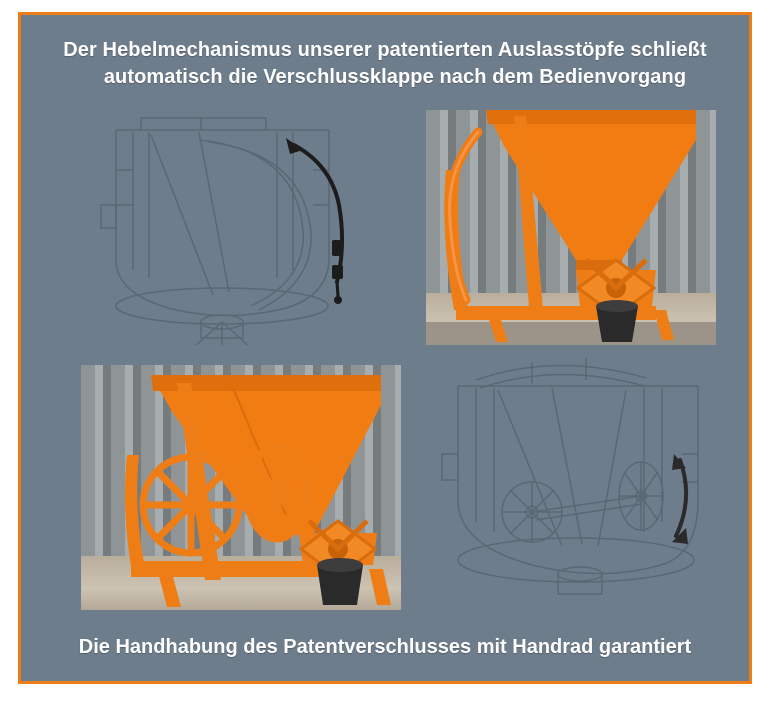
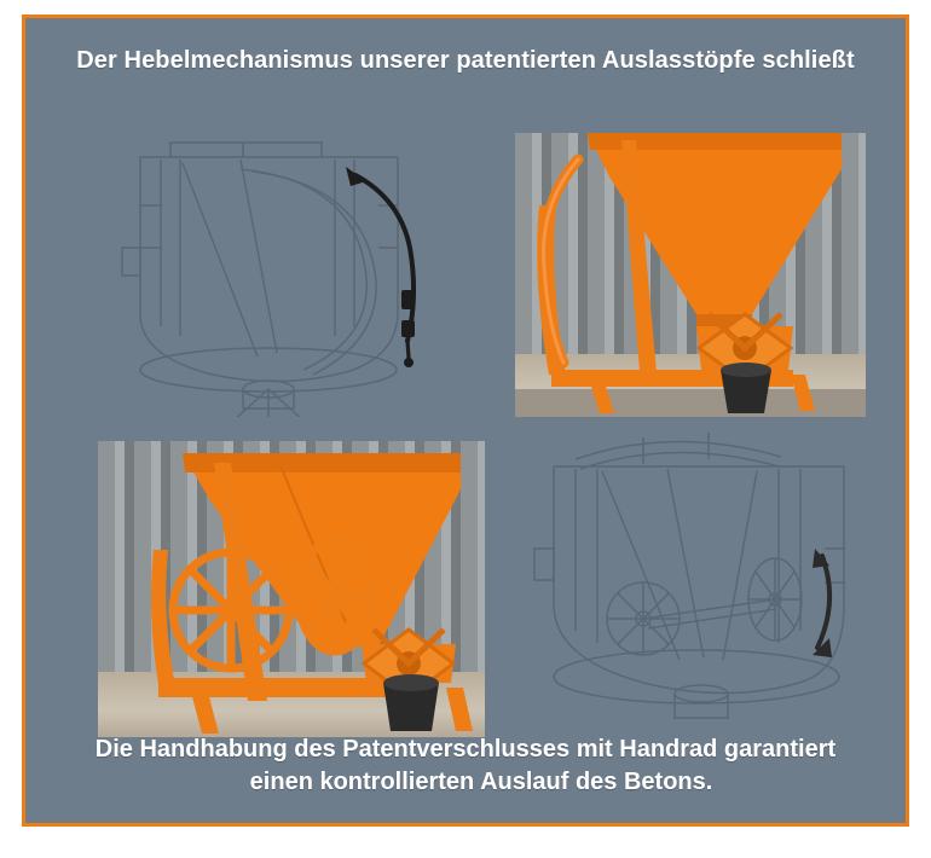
  Der Hebelmechanismus unserer patentierten Auslasstöpfe schließt
- automatisch die Verschlussklappe nach dem Bedienvorgang
  Die Handhabung des Patentverschlusses mit Handrad garantiert
+ einen kontrollierten Auslauf des Betons.
